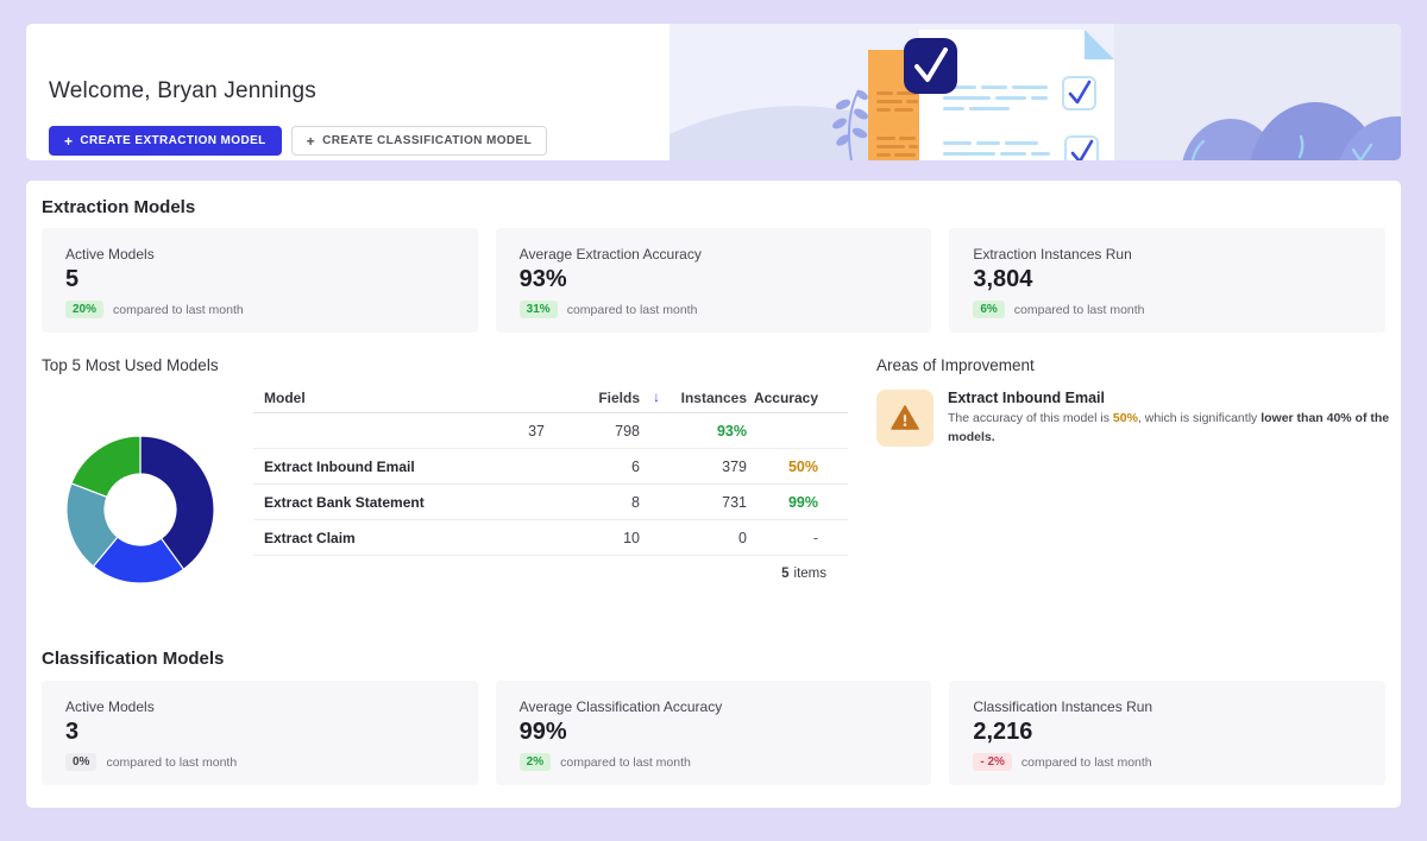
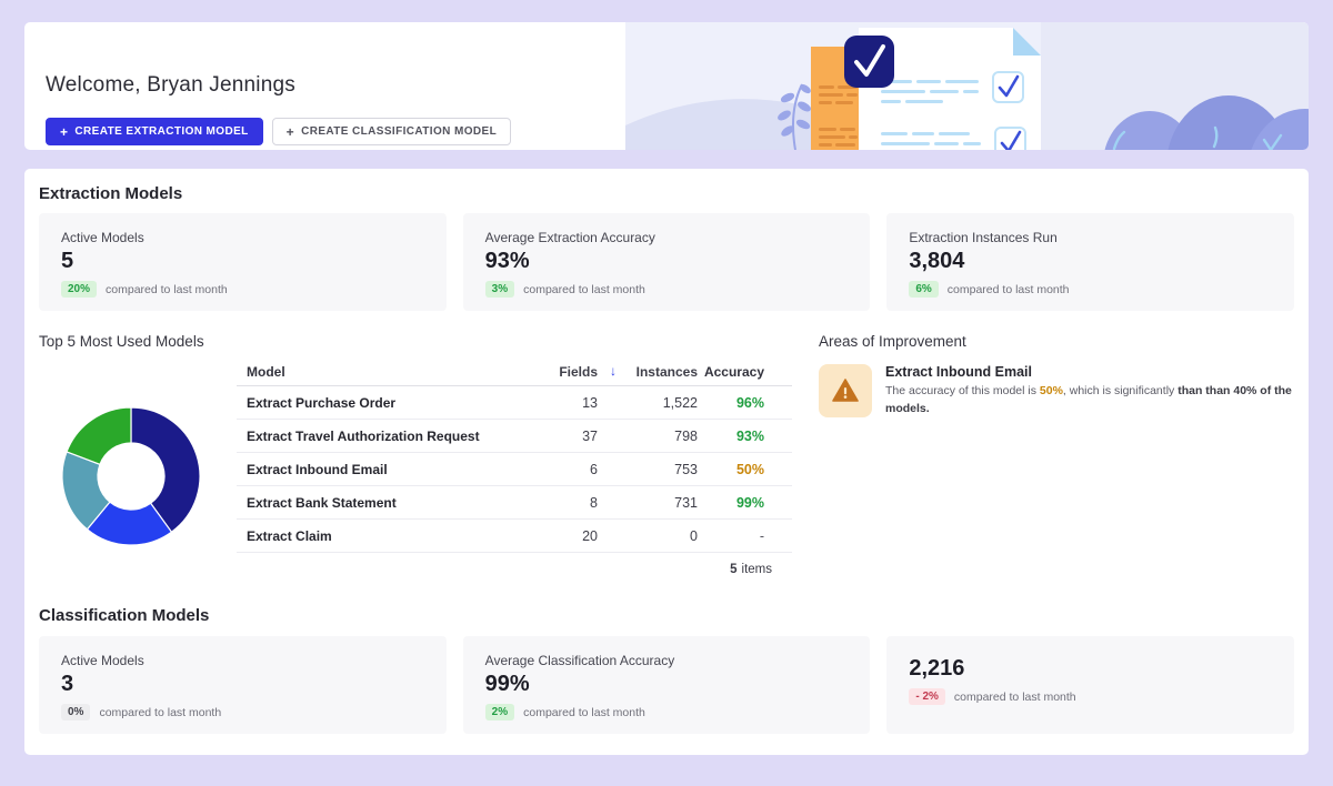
  Welcome, Bryan Jennings
  +
  CREATE EXTRACTION MODEL
  +
  CREATE CLASSIFICATION MODEL
  Extraction Models
  Active Models
  5
  20%
  compared to last month
  Average Extraction Accuracy
  93%
- 31%
+ 3%
  compared to last month
  Extraction Instances Run
  3,804
  6%
  compared to last month
  Top 5 Most Used Models
  Model
  Fields
  ↓
  Instances
  Accuracy
+ Extract Purchase Order
+ 13
+ 1,522
+ 96%
+ Extract Travel Authorization Request
  37
  798
  93%
  Extract Inbound Email
  6
- 379
+ 753
  50%
  Extract Bank Statement
  8
  731
  99%
  Extract Claim
- 10
+ 20
  0
  -
  5
  items
  Areas of Improvement
  Extract Inbound Email
- The accuracy of this model is 50%, which is significantly lower than 40% of the models.
+ The accuracy of this model is 50%, which is significantly than than 40% of the models.
  Classification Models
  Active Models
  3
  0%
  compared to last month
  Average Classification Accuracy
  99%
  2%
  compared to last month
- Classification Instances Run
  2,216
  - 2%
  compared to last month
